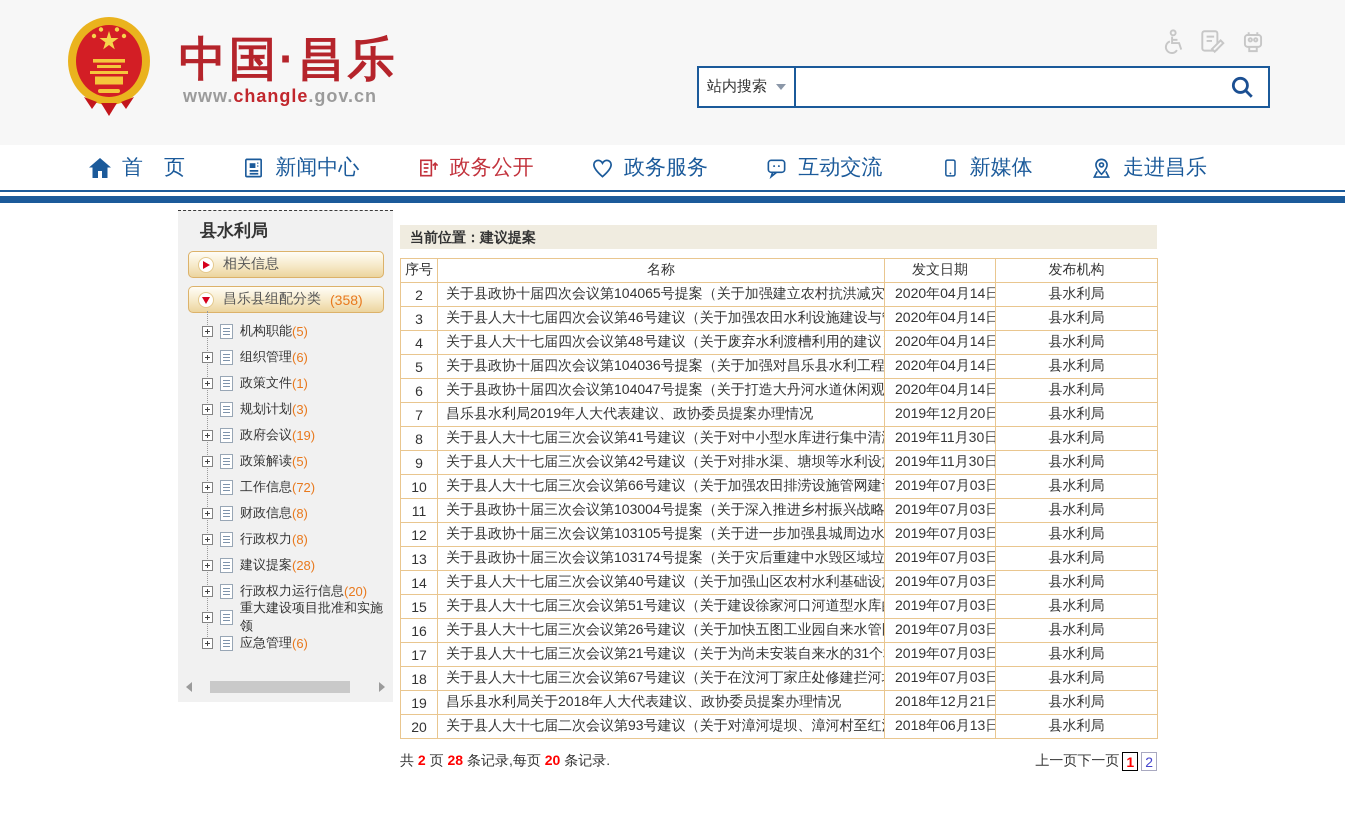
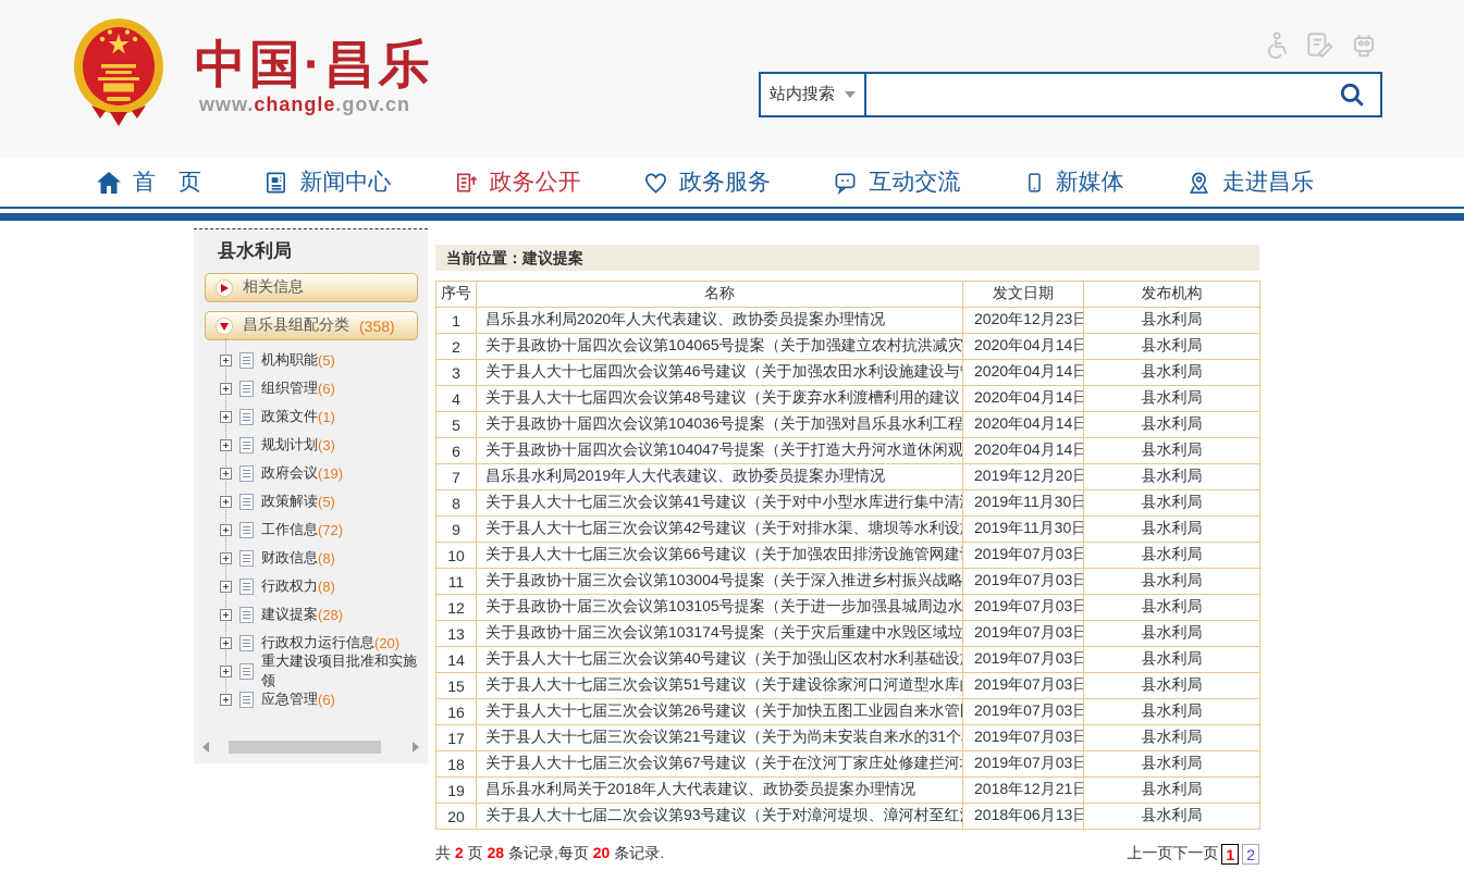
  中国·昌乐
  www.changle.gov.cn
  站内搜索
  首 页
  新闻中心
  政务公开
  政务服务
  互动交流
  新媒体
  走进昌乐
  县水利局
  相关信息
  昌乐县组配分类
  (358)
  机构职能
  (5)
  组织管理
  (6)
  政策文件
  (1)
  规划计划
  (3)
  政府会议
  (19)
  政策解读
  (5)
  工作信息
  (72)
  财政信息
  (8)
  行政权力
  (8)
  建议提案
  (28)
  行政权力运行信息
  (20)
  重大建设项目批准和实施领
  应急管理
  (6)
  当前位置：建议提案
  序号	名称	发文日期	发布机构
+ 1	昌乐县水利局2020年人大代表建议、政协委员提案办理情况	2020年12月23日	县水利局
  2	关于县政协十届四次会议第104065号提案（关于加强建立农村抗洪减灾	2020年04月14日	县水利局
  3	关于县人大十七届四次会议第46号建议（关于加强农田水利设施建设与	2020年04月14日	县水利局
  4	关于县人大十七届四次会议第48号建议（关于废弃水利渡槽利用的建议	2020年04月14日	县水利局
  5	关于县政协十届四次会议第104036号提案（关于加强对昌乐县水利工程	2020年04月14日	县水利局
  6	关于县政协十届四次会议第104047号提案（关于打造大丹河水道休闲观	2020年04月14日	县水利局
  7	昌乐县水利局2019年人大代表建议、政协委员提案办理情况	2019年12月20日	县水利局
  8	关于县人大十七届三次会议第41号建议（关于对中小型水库进行集中清	2019年11月30日	县水利局
  9	关于县人大十七届三次会议第42号建议（关于对排水渠、塘坝等水利设	2019年11月30日	县水利局
  10	关于县人大十七届三次会议第66号建议（关于加强农田排涝设施管网建	2019年07月03日	县水利局
  11	关于县政协十届三次会议第103004号提案（关于深入推进乡村振兴战略	2019年07月03日	县水利局
  12	关于县政协十届三次会议第103105号提案（关于进一步加强县城周边水	2019年07月03日	县水利局
  13	关于县政协十届三次会议第103174号提案（关于灾后重建中水毁区域垃	2019年07月03日	县水利局
  14	关于县人大十七届三次会议第40号建议（关于加强山区农村水利基础设	2019年07月03日	县水利局
  15	关于县人大十七届三次会议第51号建议（关于建设徐家河口河道型水库	2019年07月03日	县水利局
  16	关于县人大十七届三次会议第26号建议（关于加快五图工业园自来水管	2019年07月03日	县水利局
  17	关于县人大十七届三次会议第21号建议（关于为尚未安装自来水的31个	2019年07月03日	县水利局
  18	关于县人大十七届三次会议第67号建议（关于在汶河丁家庄处修建拦河	2019年07月03日	县水利局
  19	昌乐县水利局关于2018年人大代表建议、政协委员提案办理情况	2018年12月21日	县水利局
  20	关于县人大十七届二次会议第93号建议（关于对漳河堤坝、漳河村至红	2018年06月13日	县水利局
  共 2 页 28 条记录,每页 20 条记录.
  上一页
  下一页
  1
  2
